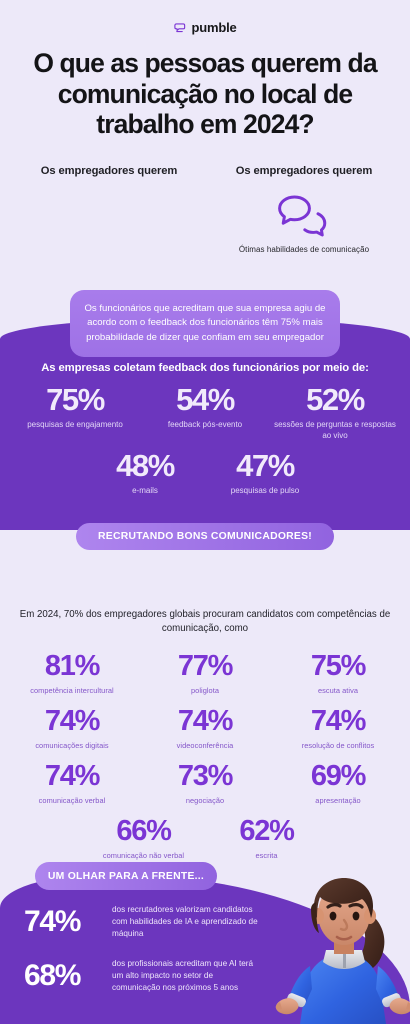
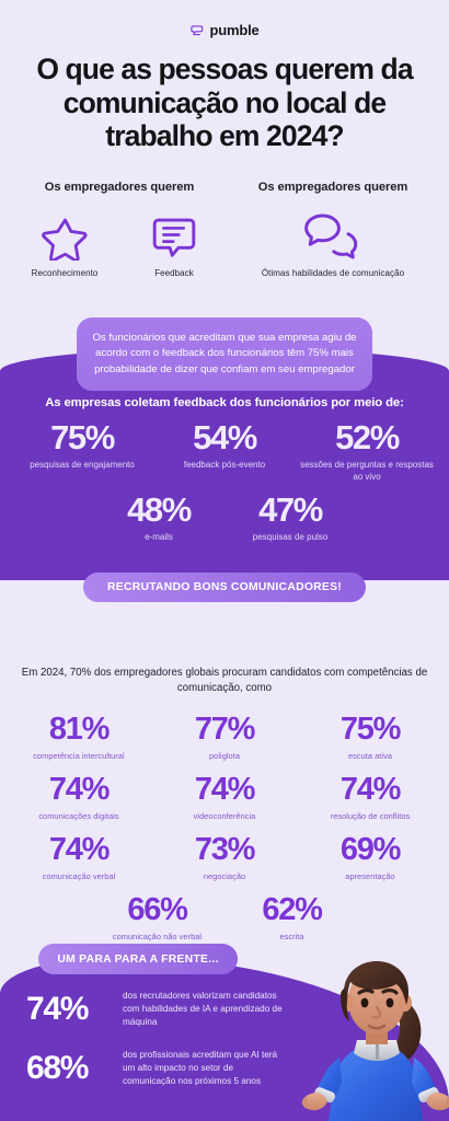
  pumble
  O que as pessoas querem da comunicação no local de trabalho em 2024?
  Os empregadores querem
+ Reconhecimento
+ Feedback
  Os empregadores querem
  Ótimas habilidades de comunicação
  As empresas coletam feedback dos funcionários por meio de:
  75%
  pesquisas de engajamento
  54%
  feedback pós-evento
  52%
  sessões de perguntas e respostas ao vivo
  48%
  e-mails
  47%
  pesquisas de pulso
  Os funcionários que acreditam que sua empresa agiu de acordo com o feedback dos funcionários têm 75% mais probabilidade de dizer que confiam em seu empregador
  RECRUTANDO BONS COMUNICADORES!
  Em 2024, 70% dos empregadores globais procuram candidatos com competências de comunicação, como
  81%
  competência intercultural
  77%
  poliglota
  75%
  escuta ativa
  74%
  comunicações digitais
  74%
  videoconferência
  74%
  resolução de conflitos
  74%
  comunicação verbal
  73%
  negociação
  69%
  apresentação
  66%
  comunicação não verbal
  62%
  escrita
- UM OLHAR PARA A FRENTE...
+ UM PARA PARA A FRENTE...
  74%
  dos recrutadores valorizam candidatos com habilidades de IA e aprendizado de máquina
  68%
  dos profissionais acreditam que AI terá um alto impacto no setor de comunicação nos próximos 5 anos
